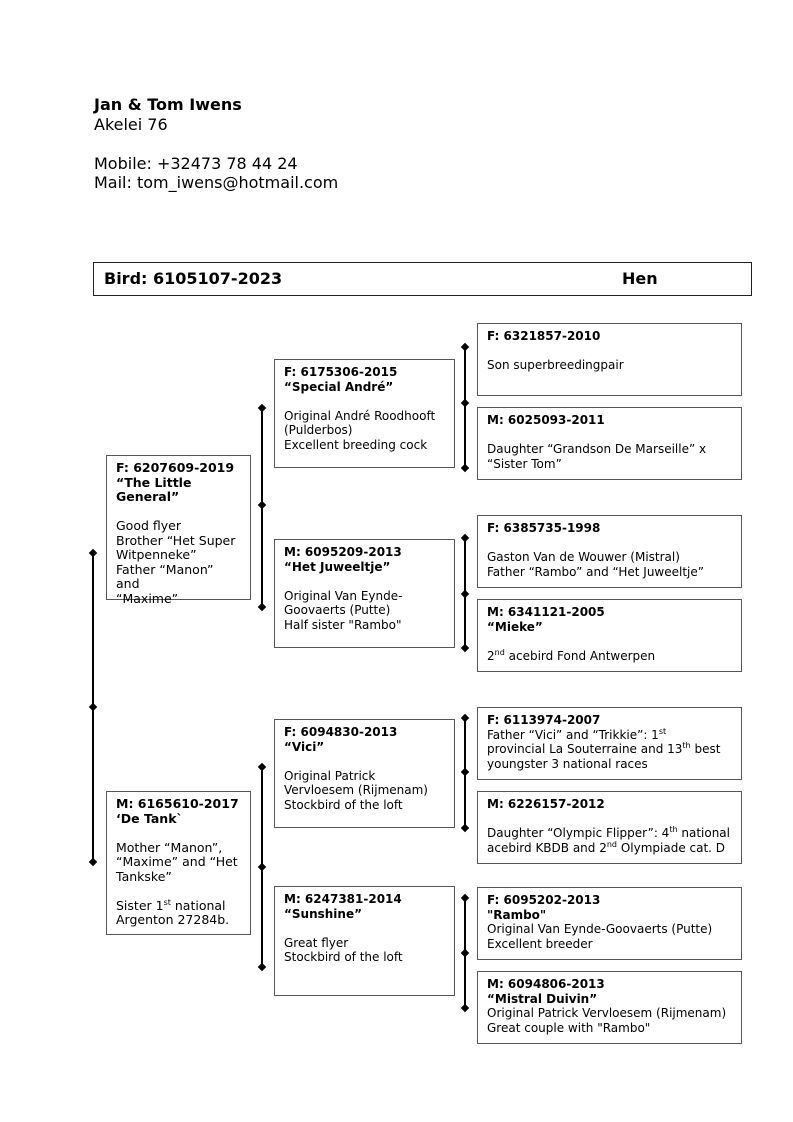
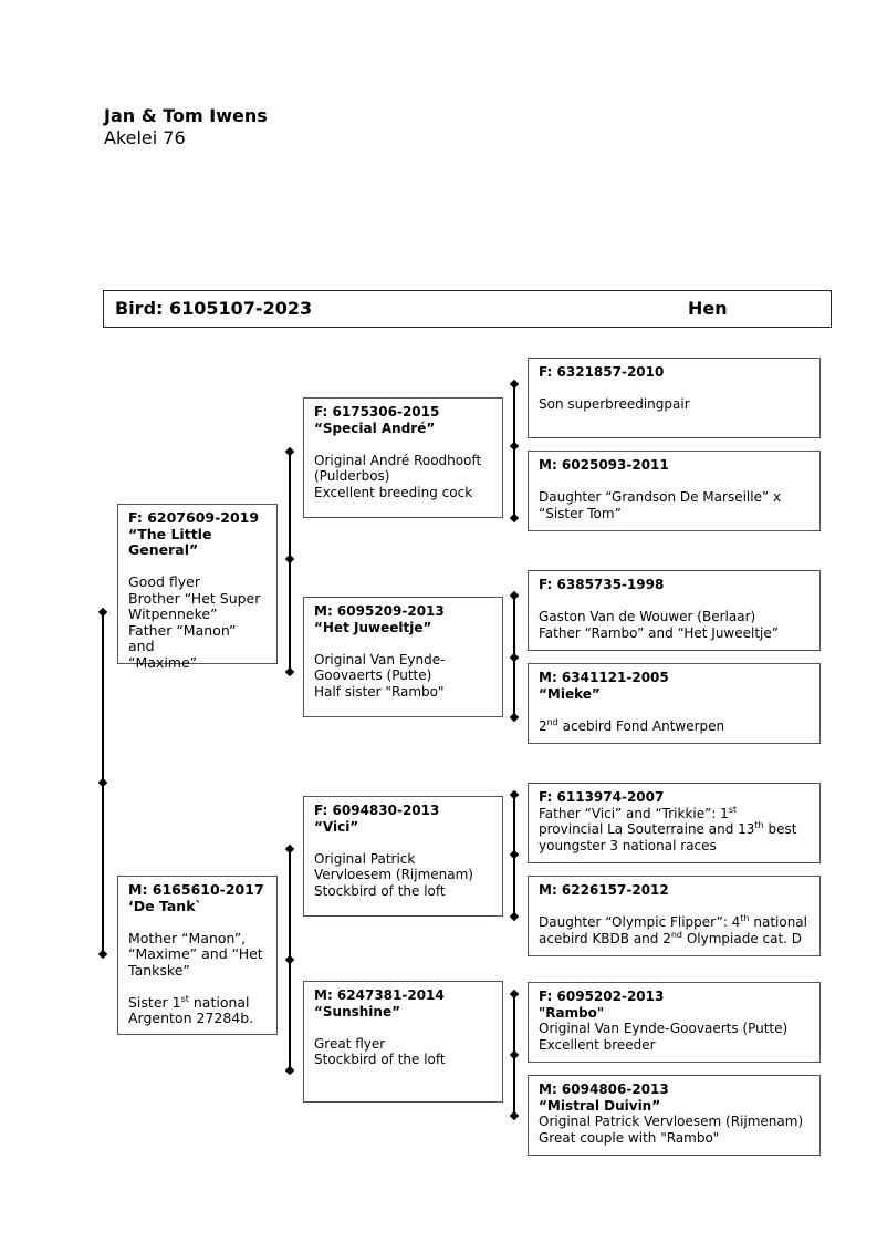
  Jan & Tom Iwens
  Akelei 76
- Mobile: +32473 78 44 24
- Mail: tom_iwens@hotmail.com
  Bird: 6105107-2023
  Hen
  F: 6207609-2019
  “The Little
  General”
  Good flyer
  Brother “Het Super
  Witpenneke”
  Father “Manon” and
  “Maxime”
  M: 6165610-2017
  ‘De Tank`
  Mother “Manon”,
  “Maxime” and “Het
  Tankske”
  Sister 1st national
  Argenton 27284b.
  F: 6175306-2015
  “Special André”
  Original André Roodhooft
  (Pulderbos)
  Excellent breeding cock
  M: 6095209-2013
  “Het Juweeltje”
  Original Van Eynde-
  Goovaerts (Putte)
  Half sister "Rambo"
  F: 6094830-2013
  “Vici”
  Original Patrick
  Vervloesem (Rijmenam)
  Stockbird of the loft
  M: 6247381-2014
  “Sunshine”
  Great flyer
  Stockbird of the loft
  F: 6321857-2010
  Son superbreedingpair
  M: 6025093-2011
  Daughter “Grandson De Marseille” x
  “Sister Tom”
  F: 6385735-1998
- Gaston Van de Wouwer (Mistral)
+ Gaston Van de Wouwer (Berlaar)
  Father “Rambo” and “Het Juweeltje”
  M: 6341121-2005
  “Mieke”
  2nd acebird Fond Antwerpen
  F: 6113974-2007
  Father “Vici” and “Trikkie”: 1st
  provincial La Souterraine and 13th best
  youngster 3 national races
  M: 6226157-2012
  Daughter “Olympic Flipper”: 4th national
  acebird KBDB and 2nd Olympiade cat. D
  F: 6095202-2013
  "Rambo"
  Original Van Eynde-Goovaerts (Putte)
  Excellent breeder
  M: 6094806-2013
  “Mistral Duivin”
  Original Patrick Vervloesem (Rijmenam)
  Great couple with "Rambo"
